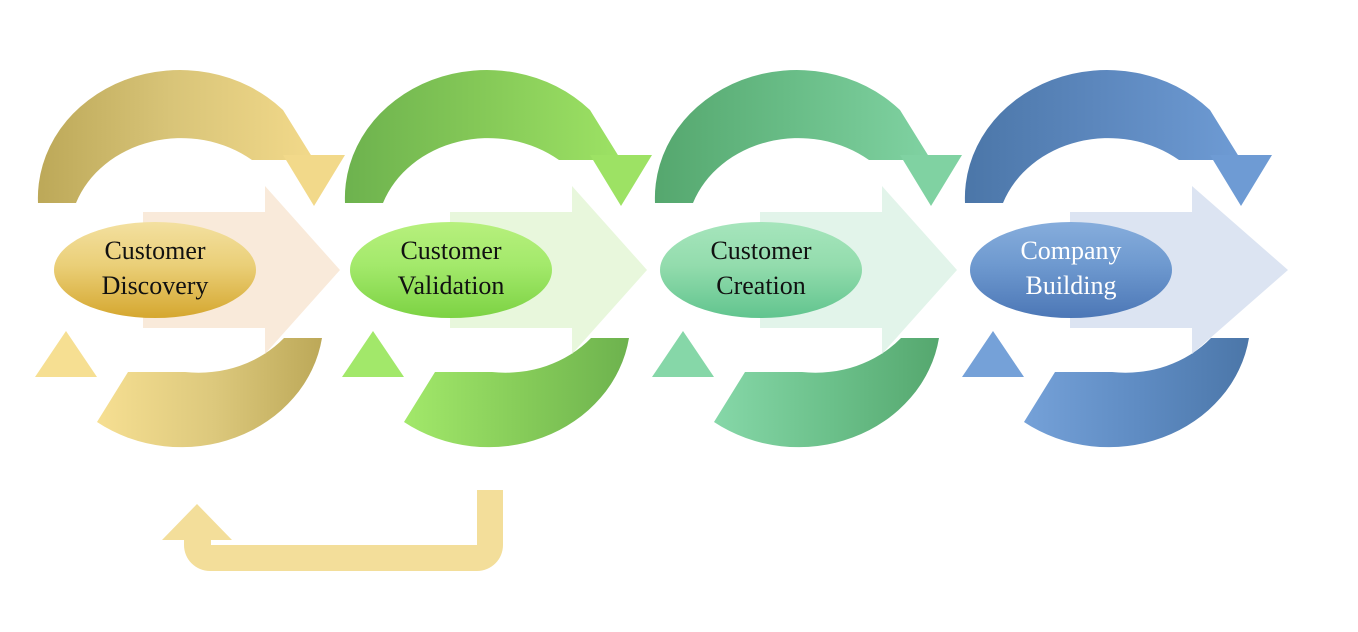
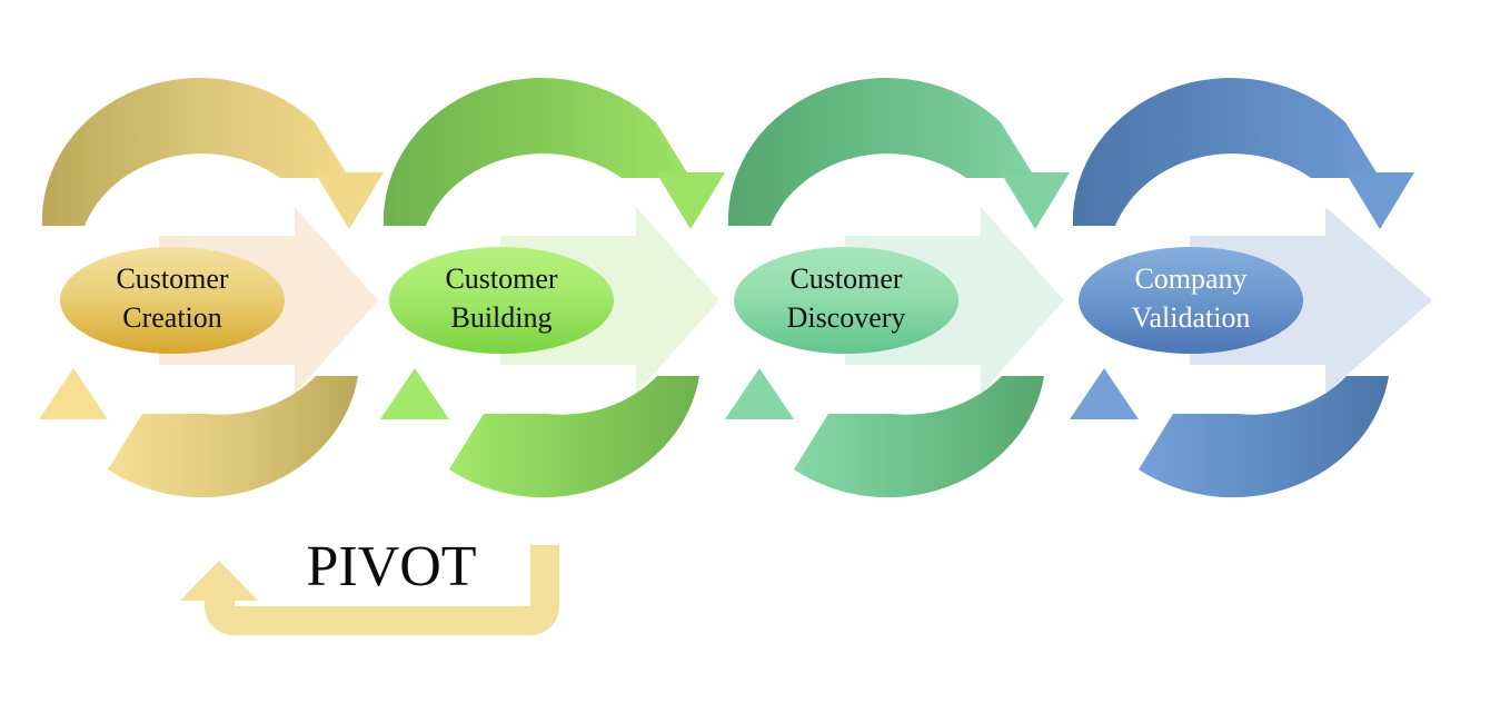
  Customer
- Discovery
+ Creation
  Customer
- Validation
+ Building
  Customer
- Creation
+ Discovery
  Company
- Building
+ Validation
+ PIVOT
